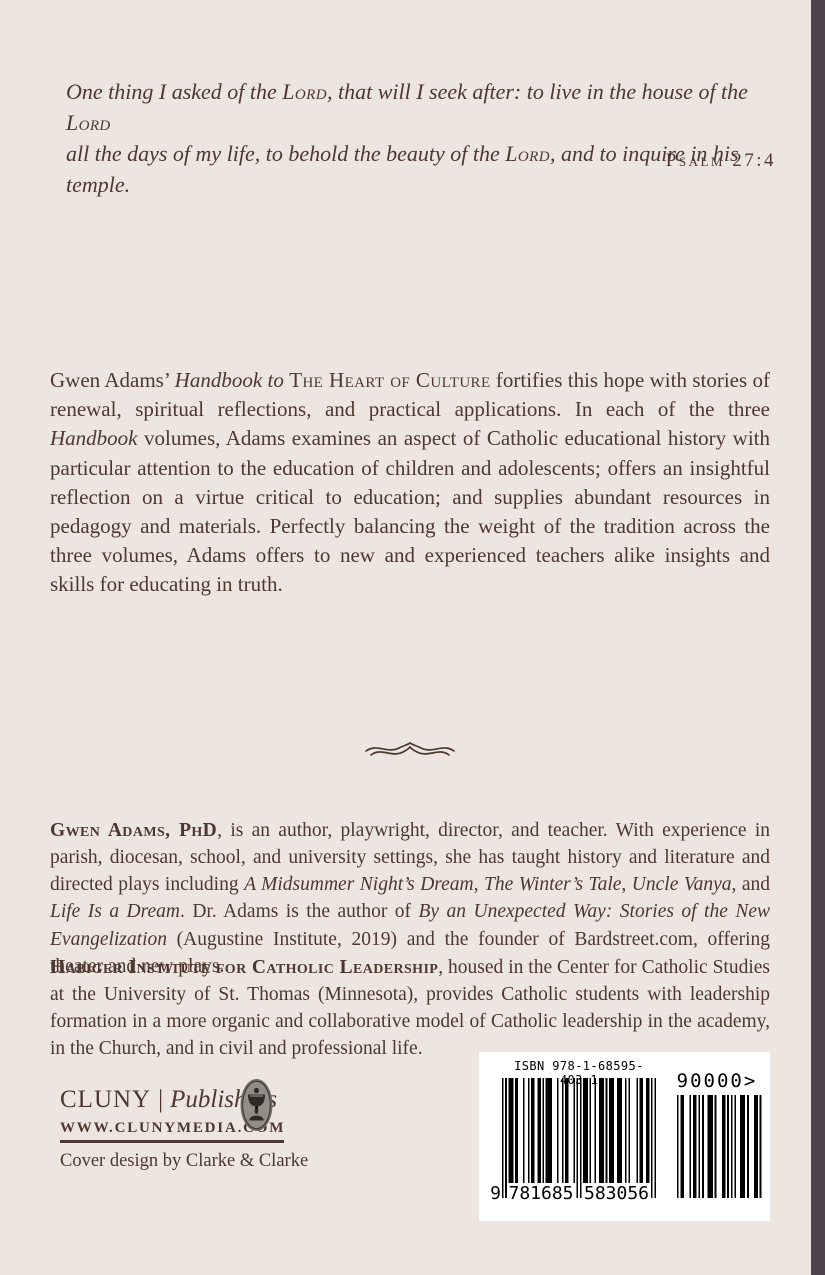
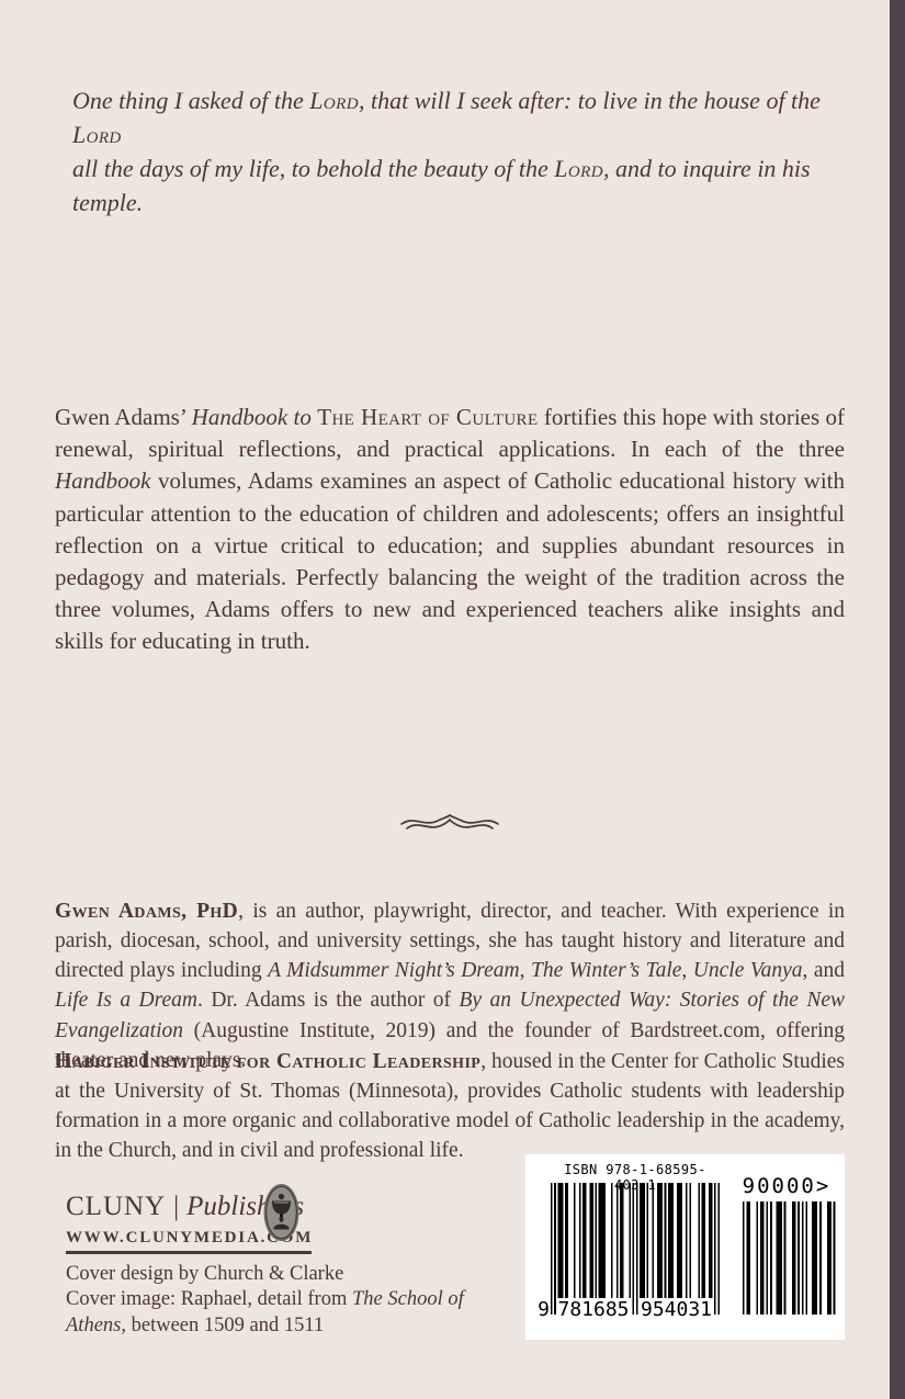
  One thing I asked of the Lord, that will I seek after: to live in the house of the Lord
  all the days of my life, to behold the beauty of the Lord, and to inquire in his temple.
- Psalm 27:4
  Gwen Adams’ Handbook to The Heart of Culture fortifies this hope with stories of renewal, spiritual reflections, and practical applications. In each of the three Handbook volumes, Adams examines an aspect of Catholic educational history with particular attention to the education of children and adolescents; offers an insightful reflection on a virtue critical to education; and supplies abundant resources in pedagogy and materials. Perfectly balancing the weight of the tradition across the three volumes, Adams offers to new and experienced teachers alike insights and skills for educating in truth.
  Gwen Adams, PhD, is an author, playwright, director, and teacher. With experience in parish, diocesan, school, and university settings, she has taught history and literature and directed plays including A Midsummer Night’s Dream, The Winter’s Tale, Uncle Vanya, and Life Is a Dream. Dr. Adams is the author of By an Unexpected Way: Stories of the New Evangelization (Augustine Institute, 2019) and the founder of Bardstreet.com, offering theater and new plays.
  Habiger Institute for Catholic Leadership, housed in the Center for Catholic Studies at the University of St. Thomas (Minnesota), provides Catholic students with leadership formation in a more organic and collaborative model of Catholic leadership in the academy, in the Church, and in civil and professional life.
  CLUNY | Publishs
  WWW.CLUNYMEDIA.M
- Cover design by Clarke & Clarke
+ Cover design by Church & Clarke
+ Cover image: Raphael, detail from The School of Athens, between 1509 and 1511
  ISBN 978-1-68595-4031
  9
  781685
- 583056
+ 954031
  90000>
